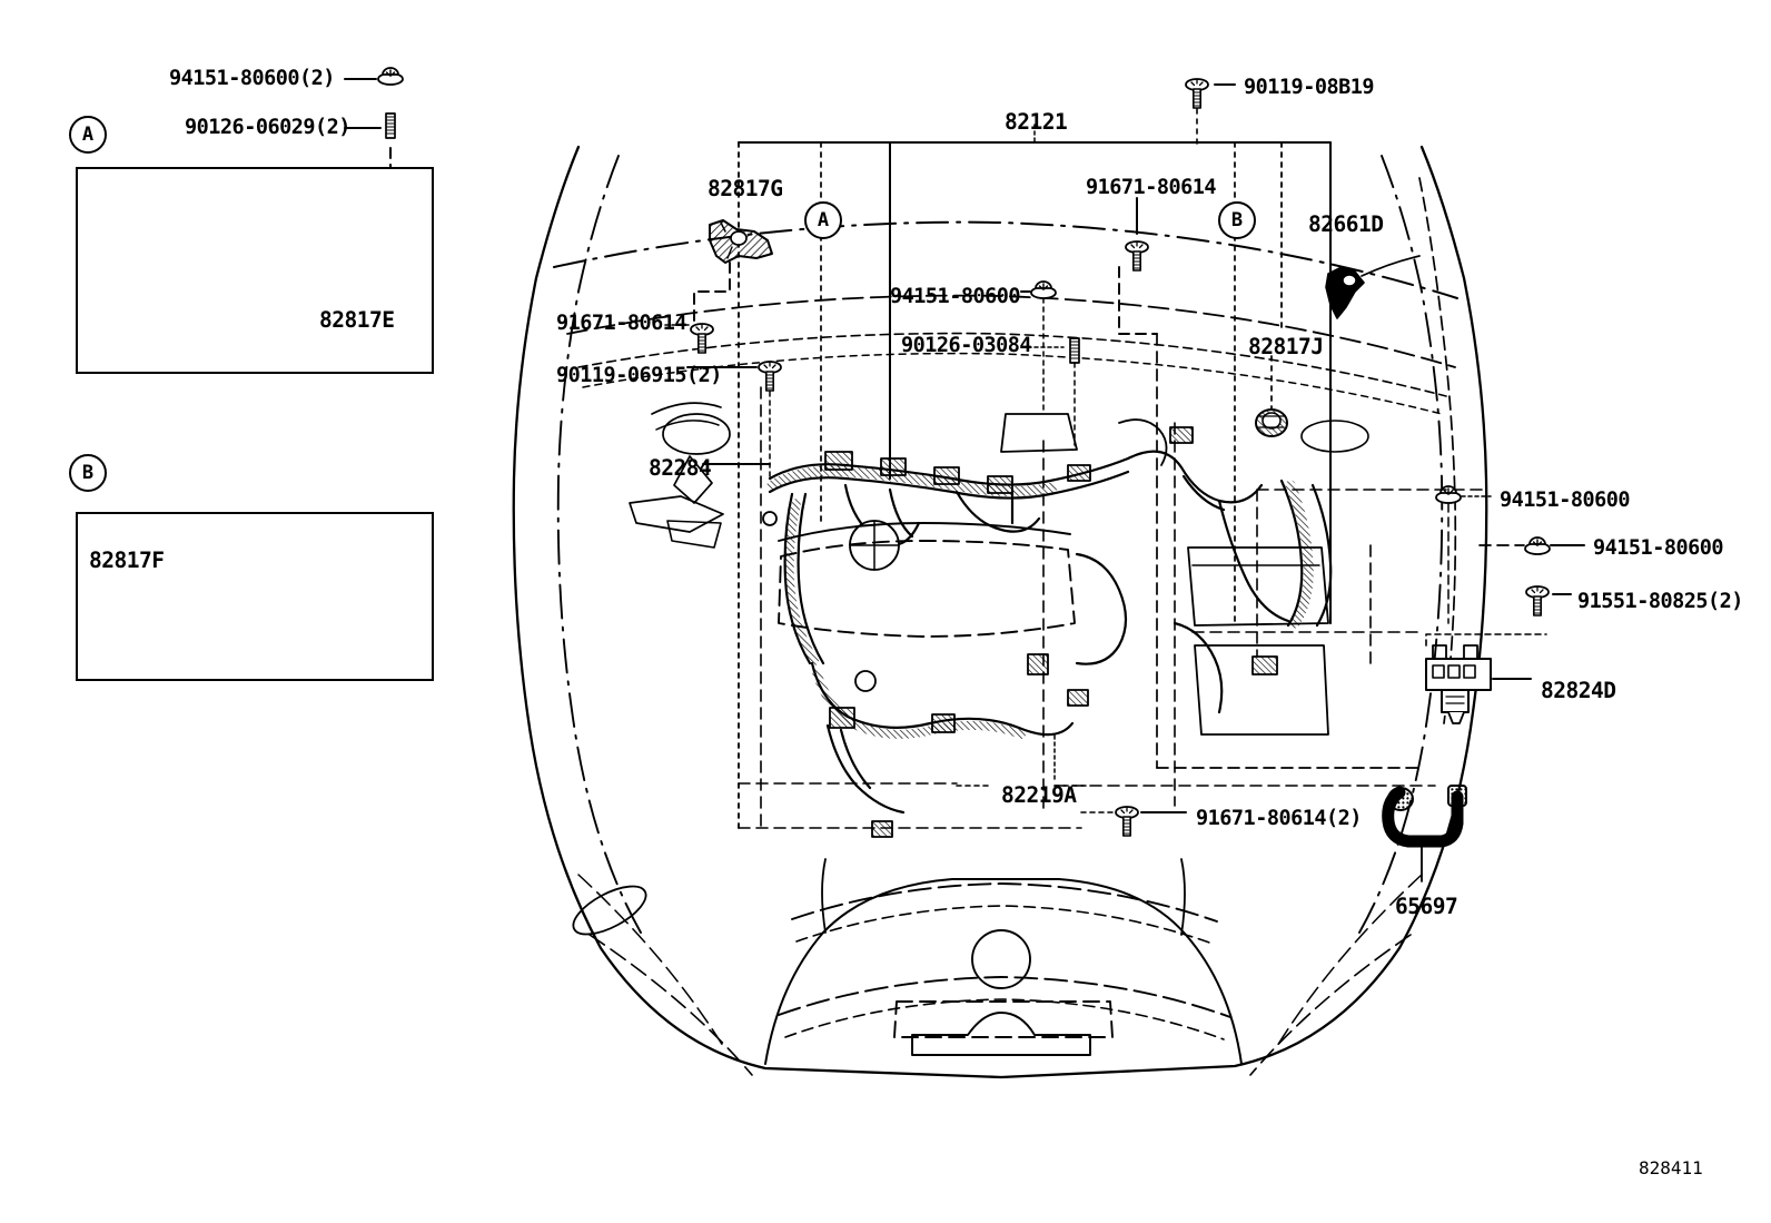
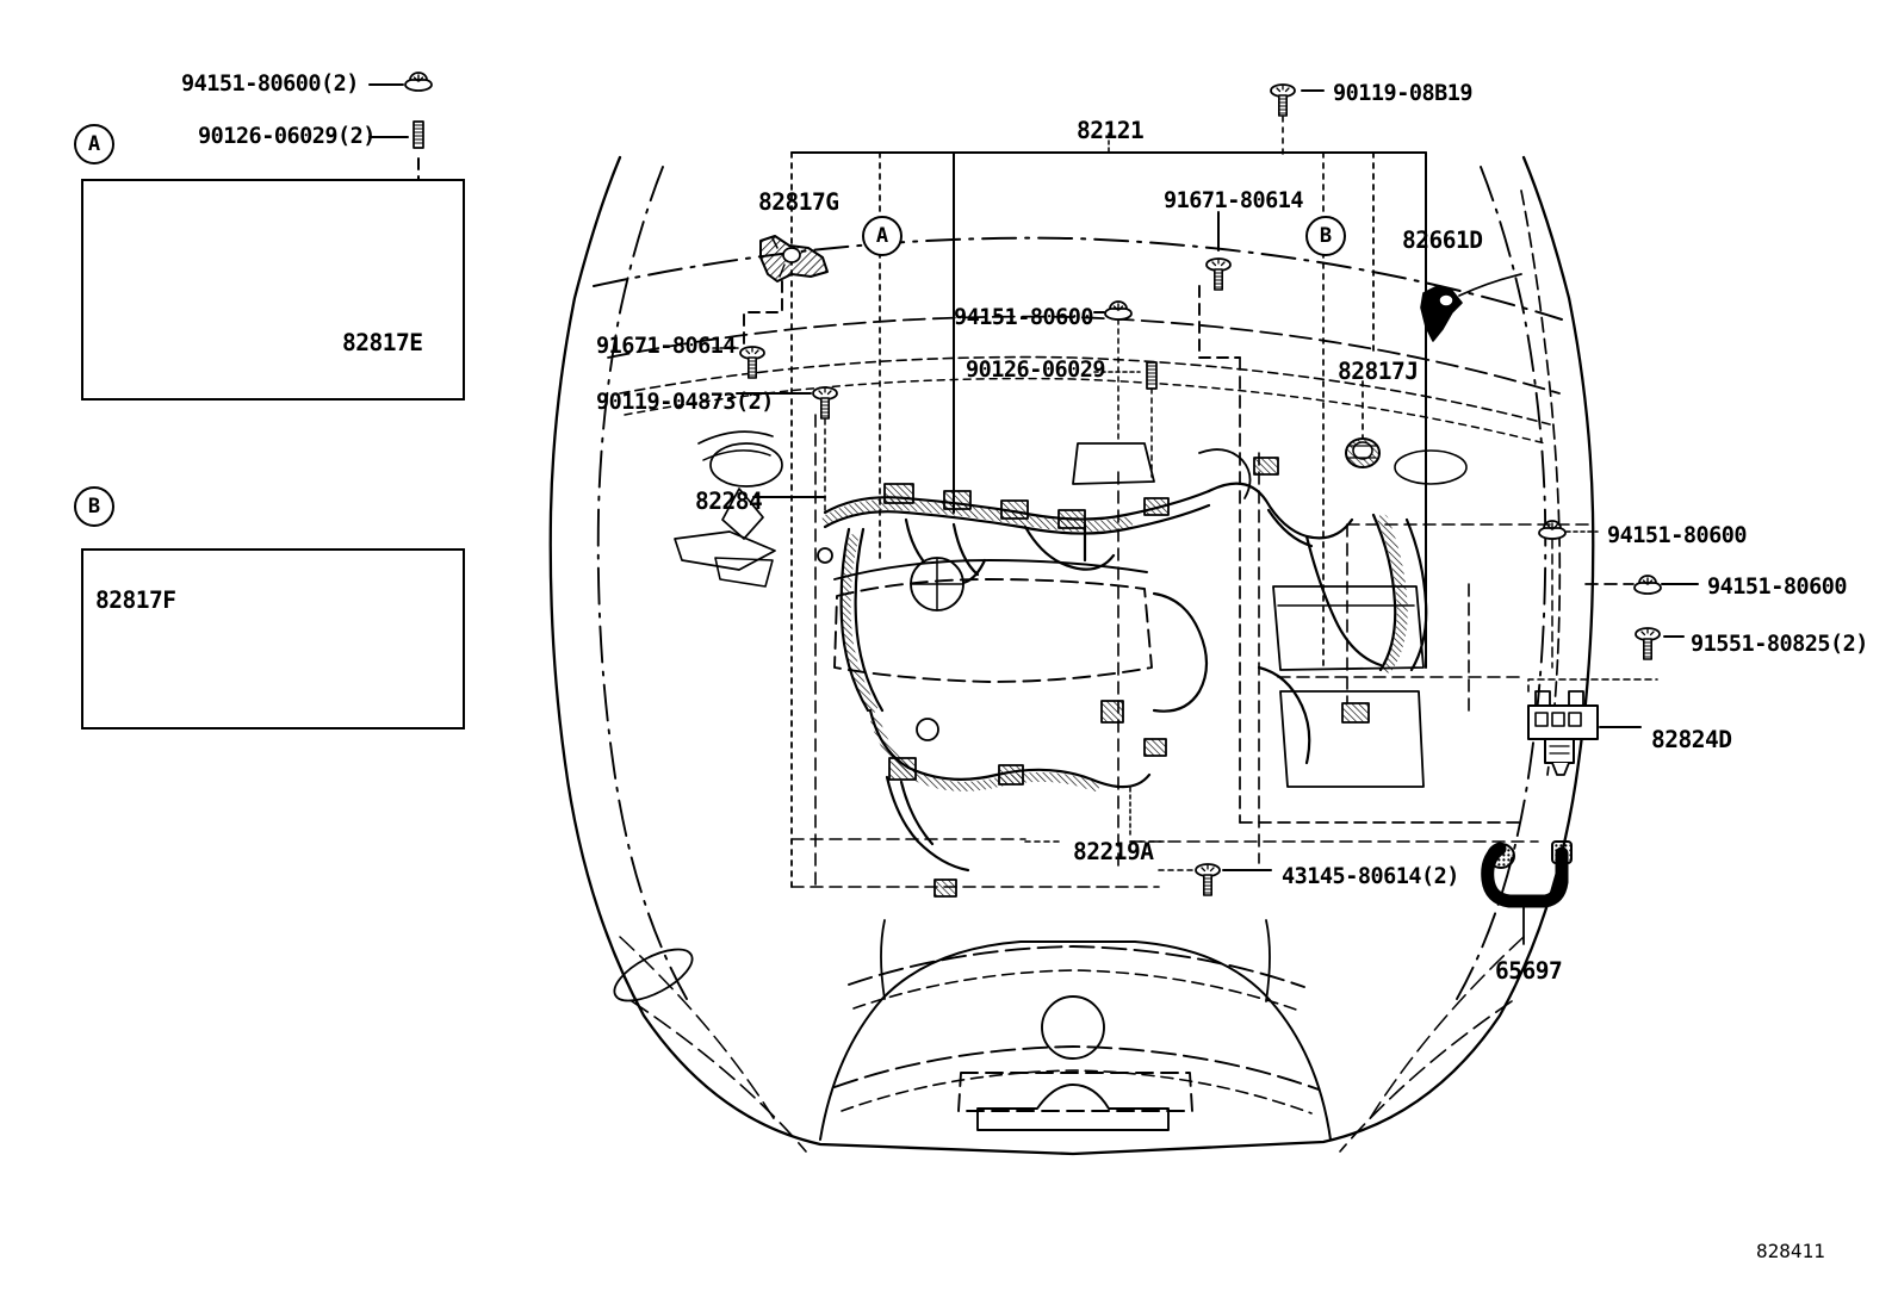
  A
  B
  A
  B
  94151-80600(2)
  90126-06029(2)
  82817E
  82817F
  82121
  90119-08B19
  82817G
  91671-80614
  82661D
  94151-80600
  91671-80614
- 90126-03084
+ 90126-06029
  82817J
- 90119-06915(2)
+ 90119-04873(2)
  82284
  94151-80600
  94151-80600
  91551-80825(2)
  82824D
  82219A
- 91671-80614(2)
+ 43145-80614(2)
  65697
  828411
